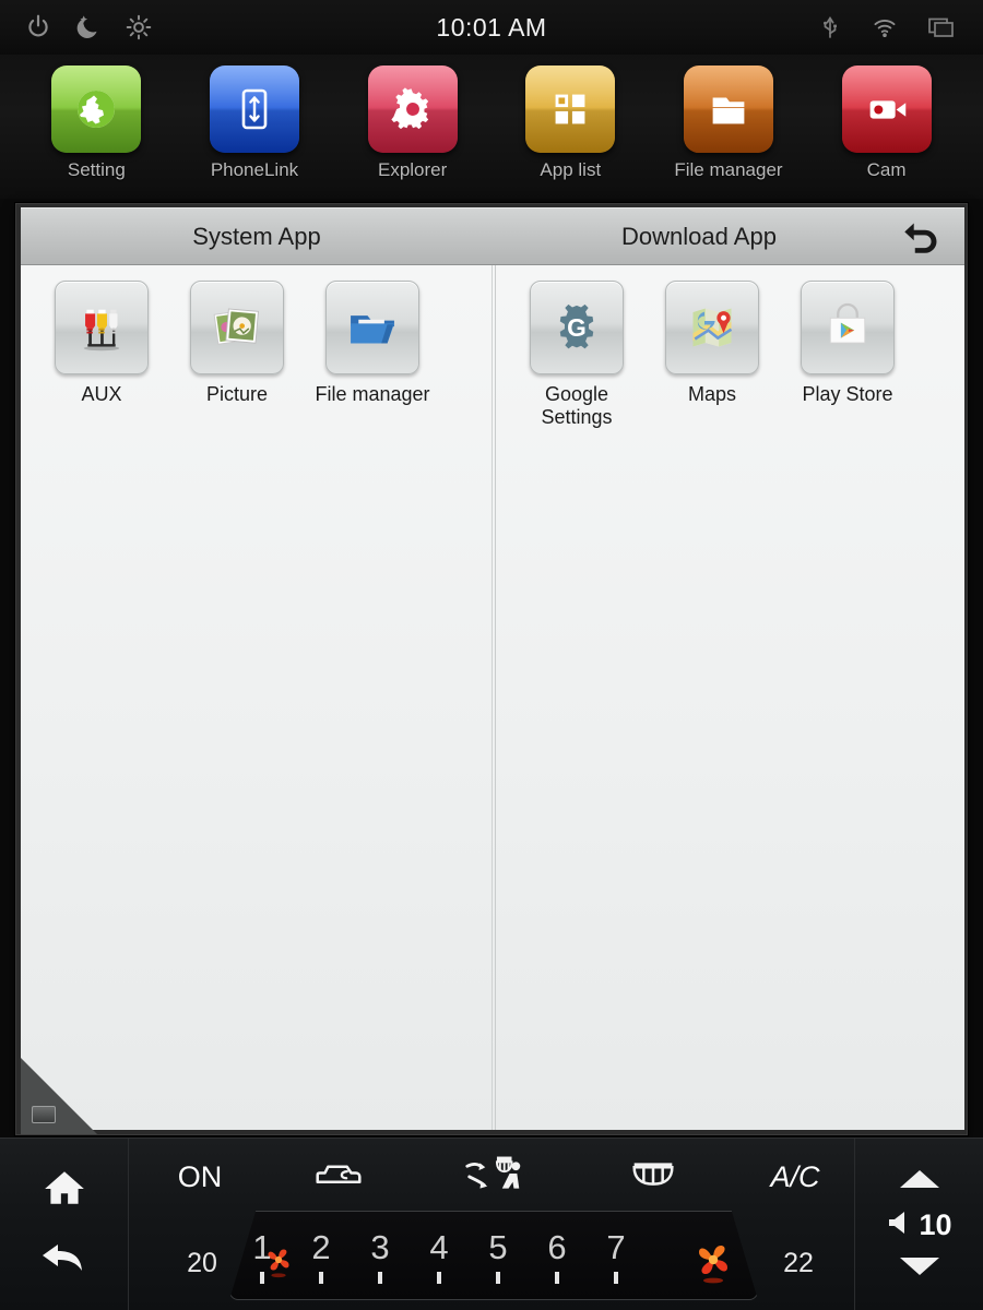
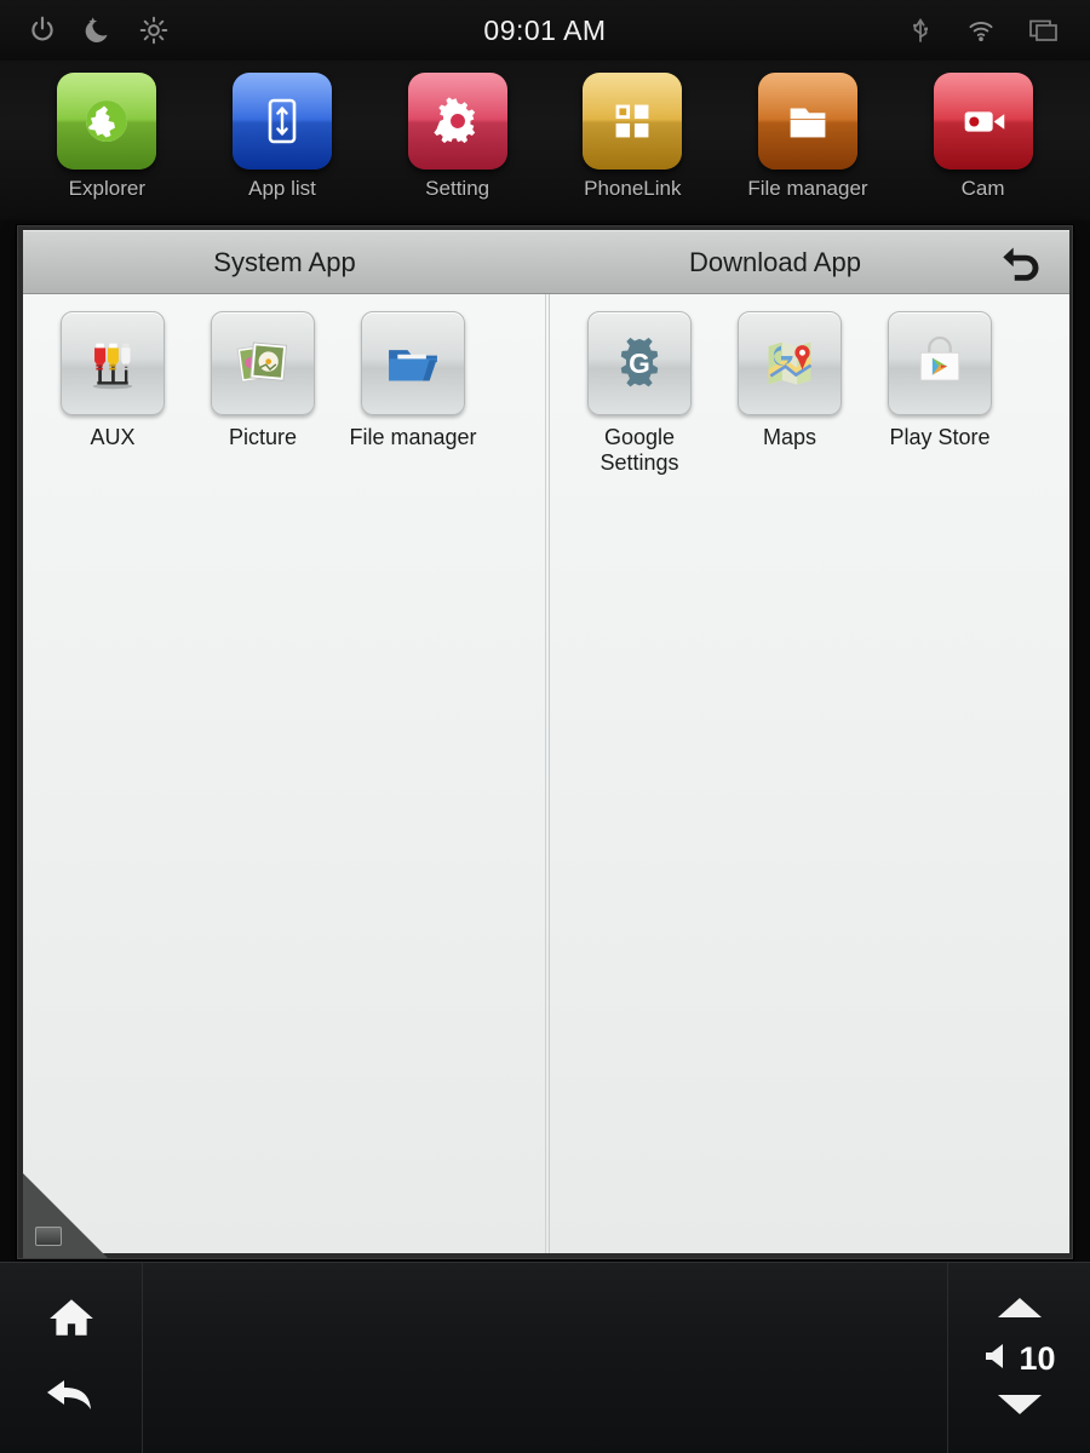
- 10:01 AM
+ 09:01 AM
- Setting
+ Explorer
- PhoneLink
+ App list
- Explorer
+ Setting
- App list
+ PhoneLink
  File manager
  Cam
  System App
  Download App
  AUX
  Picture
  File manager
  G
  Google Settings
  Maps
  Play Store
- ON
- A/C
- 20
- 1
- 2
- 3
- 4
- 5
- 6
- 7
- 22
  10
